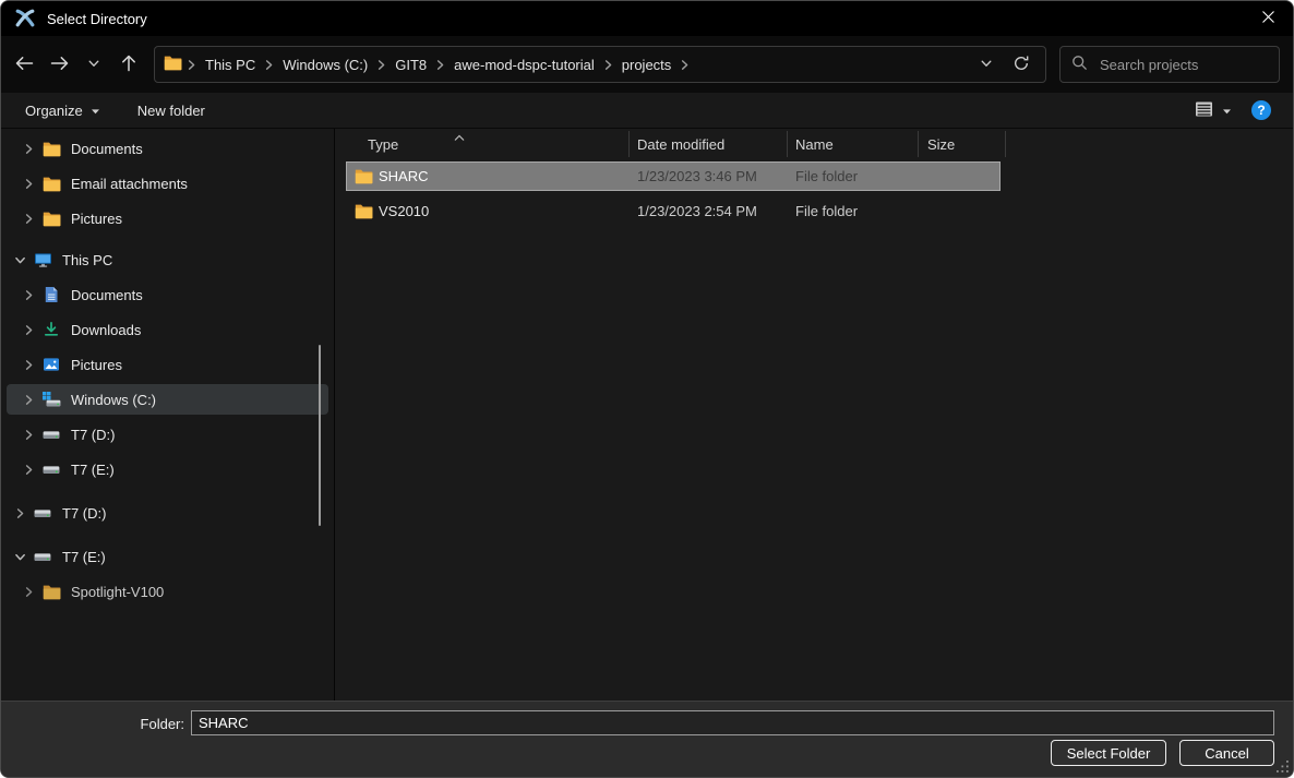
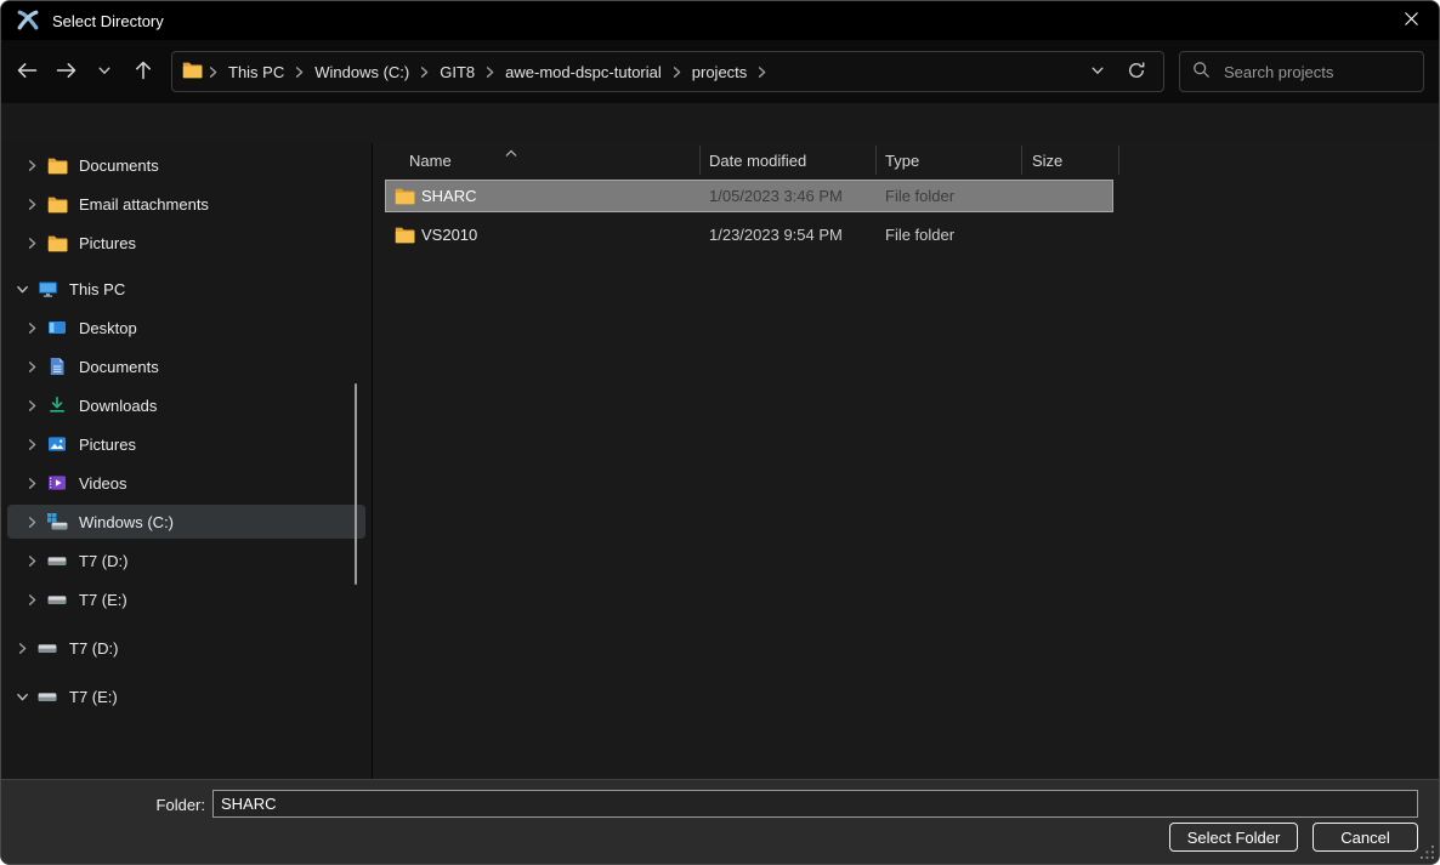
  Select Directory
  This PC
  Windows (C:)
  GIT8
  awe-mod-dspc-tutorial
  projects
  Search projects
- Organize
- New folder
- ?
  Documents
  Email attachments
  Pictures
  This PC
+ Desktop
  Documents
  Downloads
  Pictures
+ Videos
  Windows (C:)
  T7 (D:)
  T7 (E:)
  T7 (D:)
  T7 (E:)
- Spotlight-V100
- Type
+ Name
  Date modified
- Name
+ Type
  Size
  SHARC
- 1/23/2023 3:46 PM
+ 1/05/2023 3:46 PM
  File folder
  VS2010
- 1/23/2023 2:54 PM
+ 1/23/2023 9:54 PM
  File folder
  Folder:
  SHARC
  Select Folder
  Cancel
